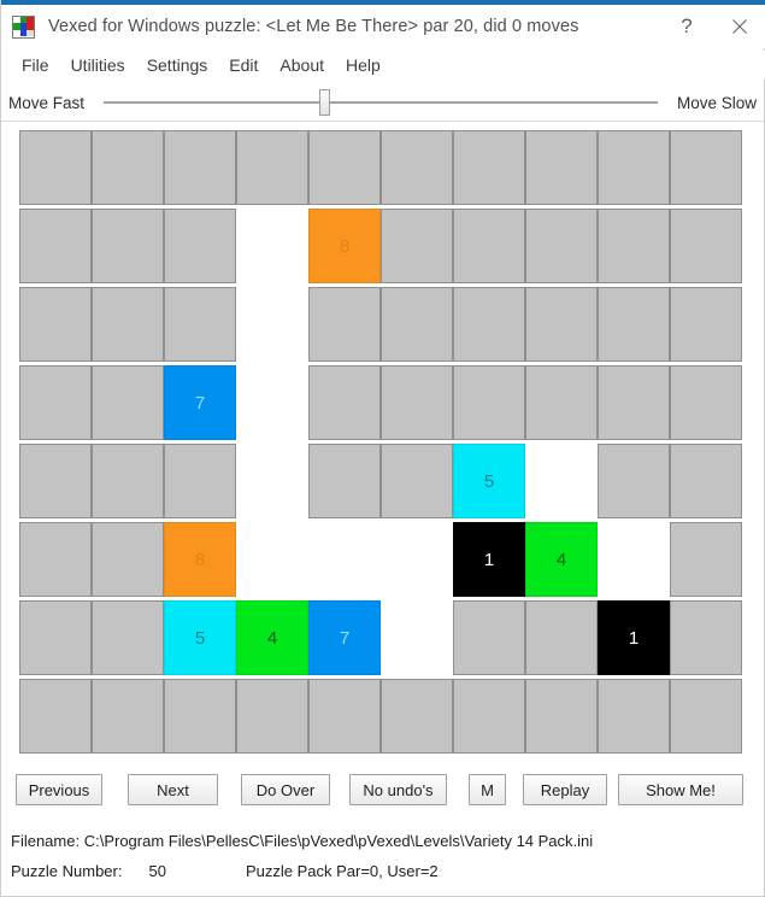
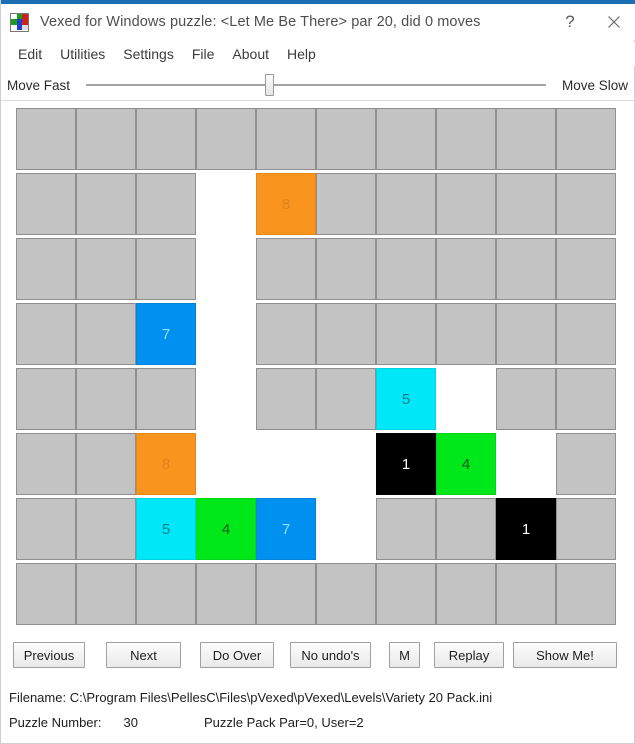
  Vexed for Windows puzzle: <Let Me Be There> par 20, did 0 moves
  ?
- File
+ Edit
  Utilities
  Settings
- Edit
+ File
  About
  Help
  Move Fast
  Move Slow
  8
  7
  5
  8
  1
  4
  5
  4
  7
  1
  Previous
  Next
  Do Over
  No undo's
  M
  Replay
  Show Me!
- Filename: C:\Program Files\PellesC\Files\pVexed\pVexed\Levels\Variety 14 Pack.ini
+ Filename: C:\Program Files\PellesC\Files\pVexed\pVexed\Levels\Variety 20 Pack.ini
  Puzzle Number:
- 50
+ 30
  Puzzle Pack Par=0, User=2
